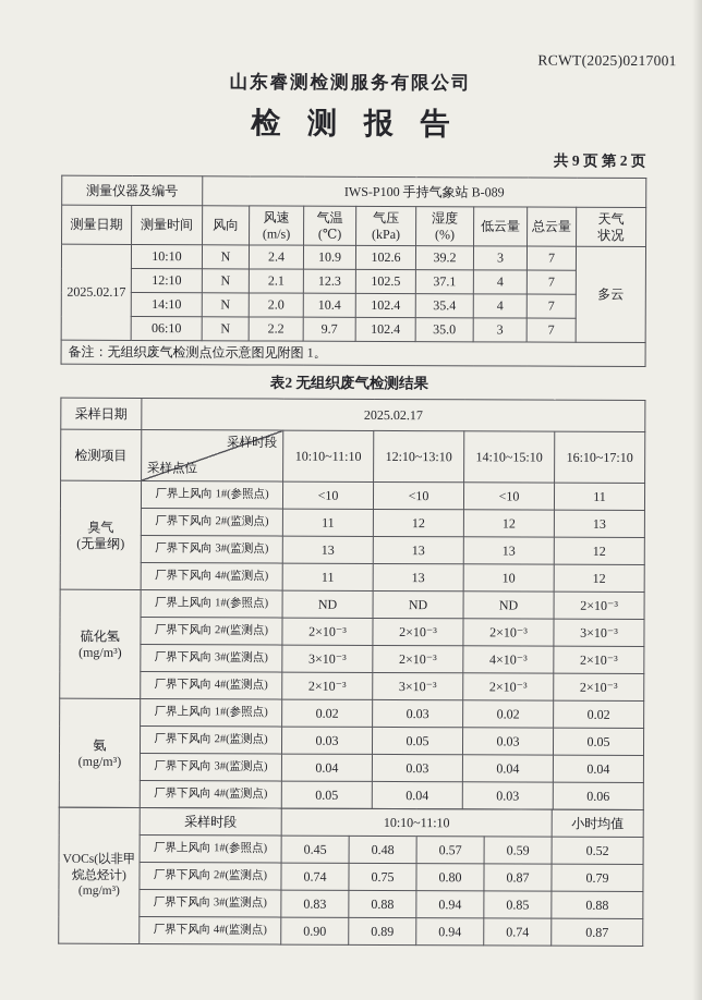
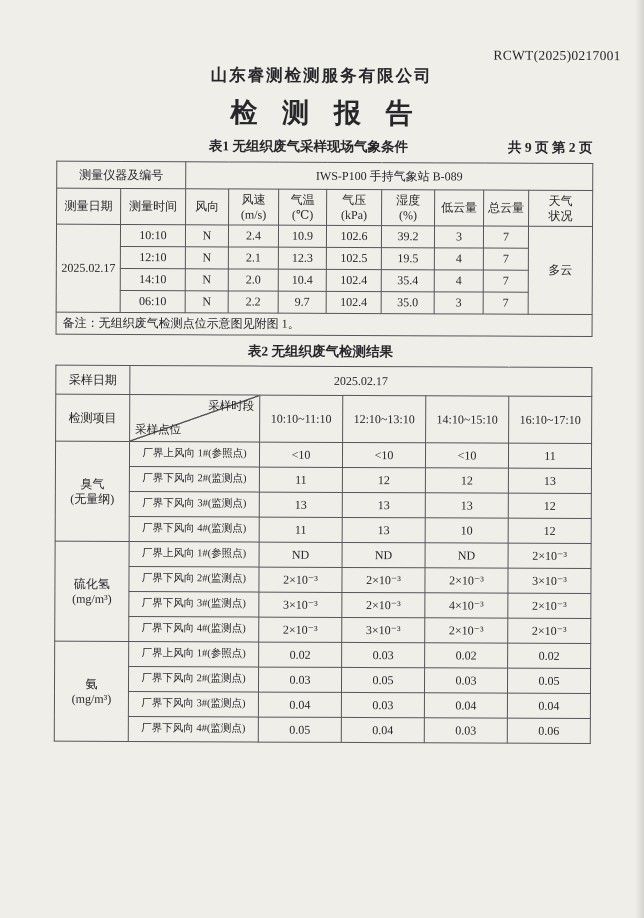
  RCWT(2025)0217001
  山东睿测检测服务有限公司
  检 测 报 告
+ 表1 无组织废气采样现场气象条件
  共 9 页 第 2 页
  测量仪器及编号	IWS-P100 手持气象站 B-089
  测量日期	测量时间	风向	风速 (m/s)	气温 (℃)	气压 (kPa)	湿度 (%)	低云量	总云量	天气 状况
  2025.02.17	10:10	N	2.4	10.9	102.6	39.2	3	7	多云
- 12:10	N	2.1	12.3	102.5	37.1	4	7
+ 12:10	N	2.1	12.3	102.5	19.5	4	7
  14:10	N	2.0	10.4	102.4	35.4	4	7
  06:10	N	2.2	9.7	102.4	35.0	3	7
  备注：无组织废气检测点位示意图见附图 1。
  表2 无组织废气检测结果
  采样日期	2025.02.17
  检测项目	采样时段 采样点位	10:10~11:10	12:10~13:10	14:10~15:10	16:10~17:10
  臭气 (无量纲)	厂界上风向 1#(参照点)	<10	<10	<10	11
  厂界下风向 2#(监测点)	11	12	12	13
  厂界下风向 3#(监测点)	13	13	13	12
  厂界下风向 4#(监测点)	11	13	10	12
  硫化氢 (mg/m³)	厂界上风向 1#(参照点)	ND	ND	ND	2×10⁻³
  厂界下风向 2#(监测点)	2×10⁻³	2×10⁻³	2×10⁻³	3×10⁻³
  厂界下风向 3#(监测点)	3×10⁻³	2×10⁻³	4×10⁻³	2×10⁻³
  厂界下风向 4#(监测点)	2×10⁻³	3×10⁻³	2×10⁻³	2×10⁻³
  氨 (mg/m³)	厂界上风向 1#(参照点)	0.02	0.03	0.02	0.02
  厂界下风向 2#(监测点)	0.03	0.05	0.03	0.05
  厂界下风向 3#(监测点)	0.04	0.03	0.04	0.04
  厂界下风向 4#(监测点)	0.05	0.04	0.03	0.06
- VOCs(以非甲 烷总烃计) (mg/m³)	采样时段	10:10~11:10	小时均值
- 厂界上风向 1#(参照点)	0.45	0.48	0.57	0.59	0.52
- 厂界下风向 2#(监测点)	0.74	0.75	0.80	0.87	0.79
- 厂界下风向 3#(监测点)	0.83	0.88	0.94	0.85	0.88
- 厂界下风向 4#(监测点)	0.90	0.89	0.94	0.74	0.87
